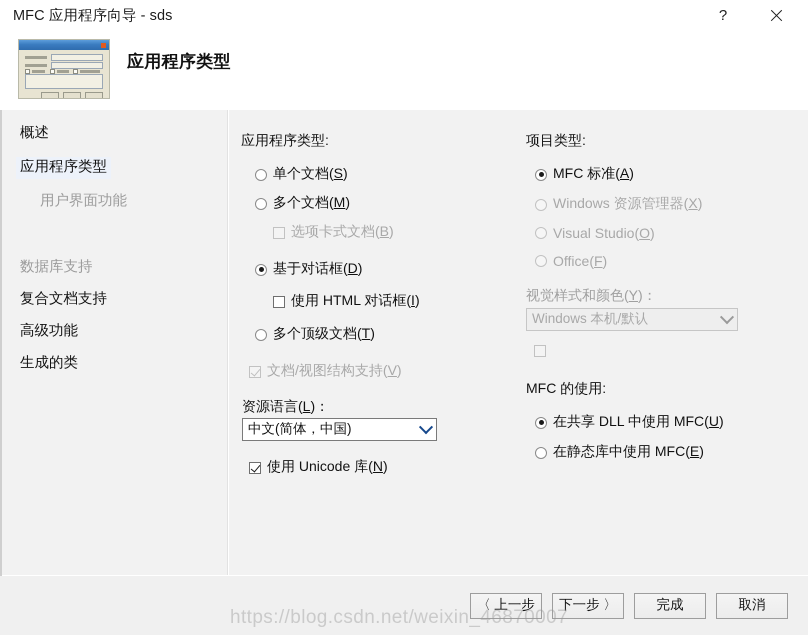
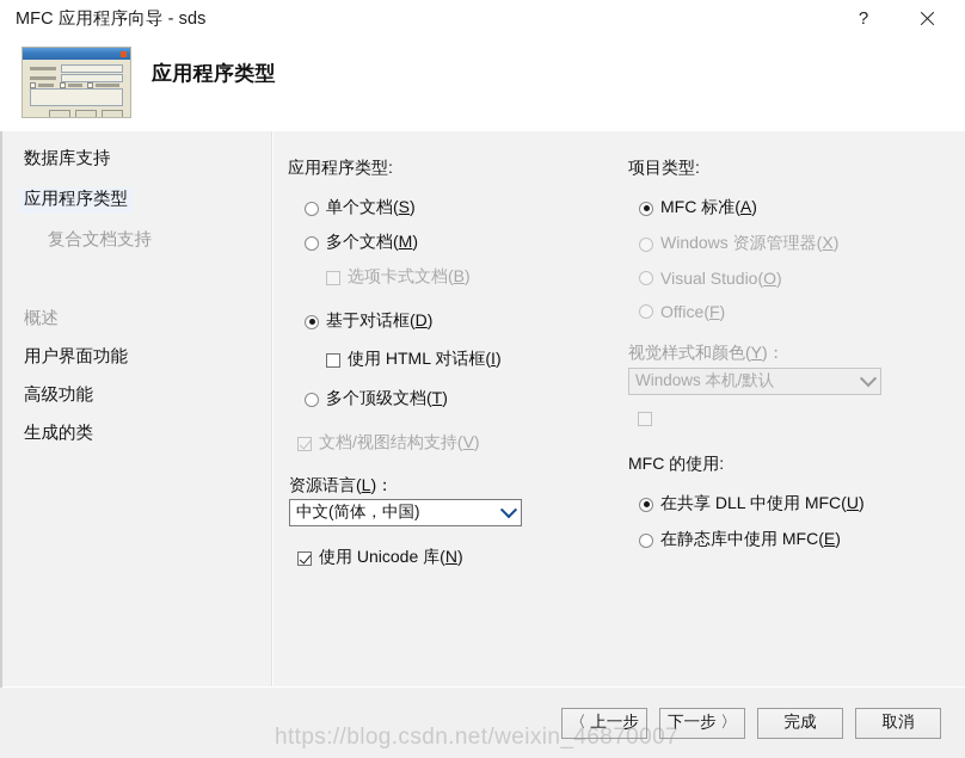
  MFC 应用程序向导 - sds
  ?
  应用程序类型
- 概述
+ 数据库支持
  应用程序类型
- 用户界面功能
+ 复合文档支持
- 数据库支持
+ 概述
- 复合文档支持
+ 用户界面功能
  高级功能
  生成的类
  应用程序类型:
  单个文档(S)
  多个文档(M)
  选项卡式文档(B)
  基于对话框(D)
  使用 HTML 对话框(I)
  多个顶级文档(T)
  文档/视图结构支持(V)
  资源语言(L)：
  中文(简体，中国)
  使用 Unicode 库(N)
  项目类型:
  MFC 标准(A)
  Windows 资源管理器(X)
  Visual Studio(O)
  Office(F)
  视觉样式和颜色(Y)：
  Windows 本机/默认
  MFC 的使用:
  在共享 DLL 中使用 MFC(U)
  在静态库中使用 MFC(E)
  〈 上一步
  下一步 〉
  完成
  取消
  https://blog.csdn.net/weixin_46870007
